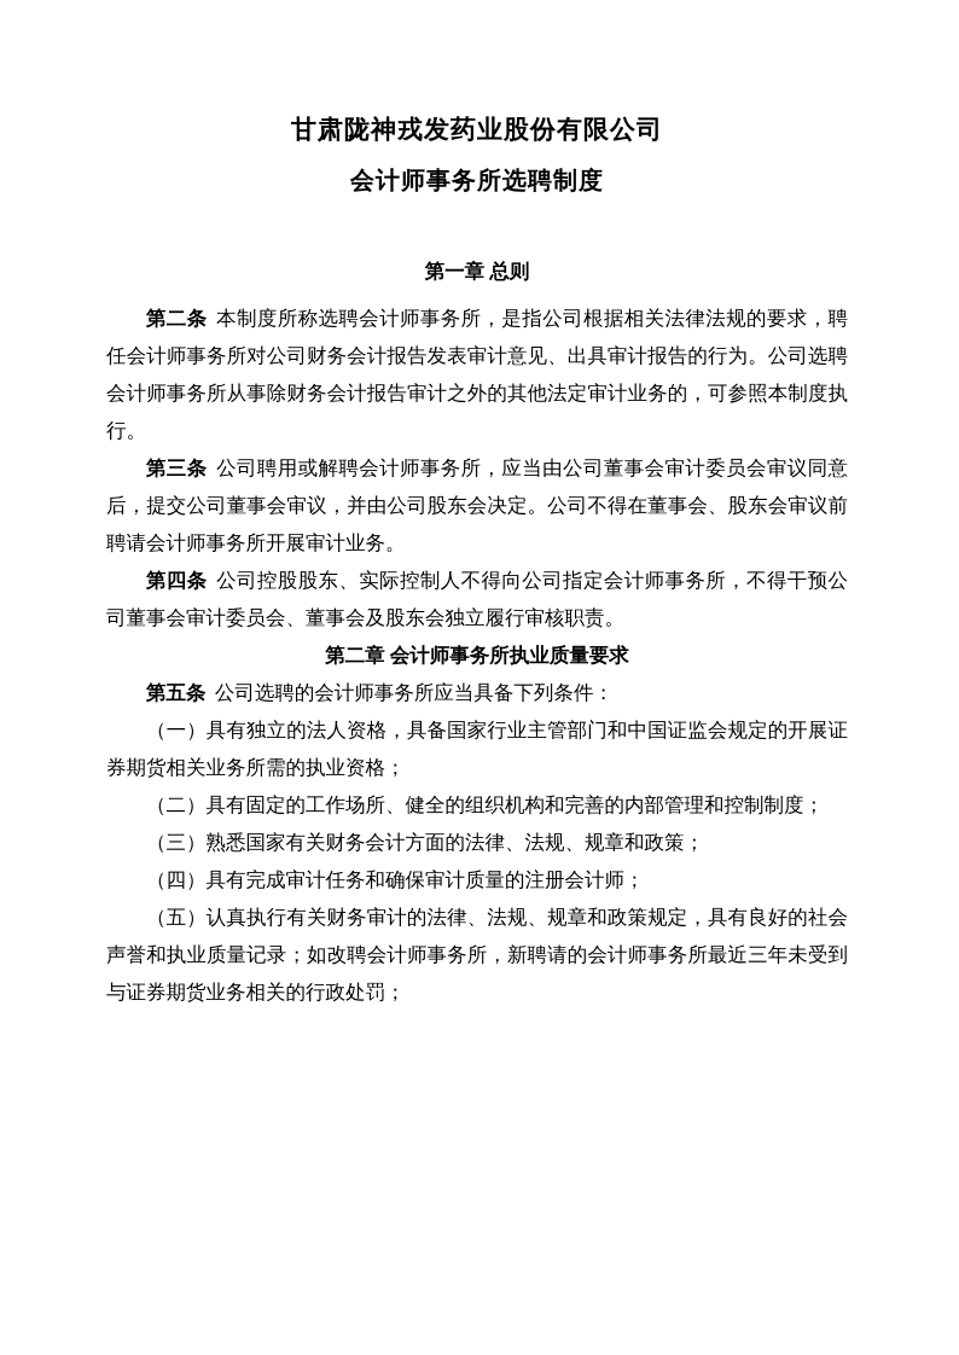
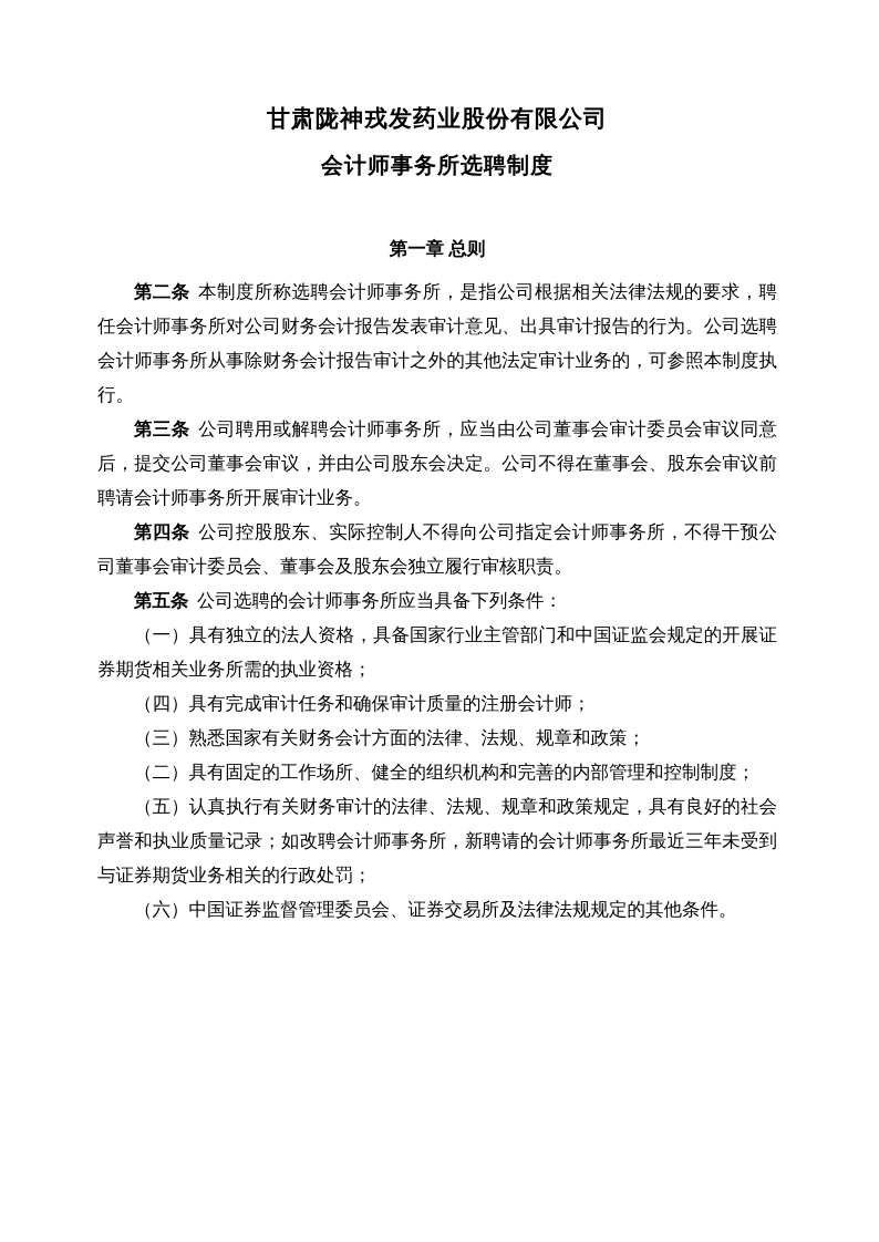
  甘肃陇神戎发药业股份有限公司
  会计师事务所选聘制度
  第一章 总则
  第二条 本制度所称选聘会计师事务所，是指公司根据相关法律法规的要求，聘任会计师事务所对公司财务会计报告发表审计意见、出具审计报告的行为。公司选聘会计师事务所从事除财务会计报告审计之外的其他法定审计业务的，可参照本制度执行。
  第三条 公司聘用或解聘会计师事务所，应当由公司董事会审计委员会审议同意后，提交公司董事会审议，并由公司股东会决定。公司不得在董事会、股东会审议前聘请会计师事务所开展审计业务。
  第四条 公司控股股东、实际控制人不得向公司指定会计师事务所，不得干预公司董事会审计委员会、董事会及股东会独立履行审核职责。
- 第二章 会计师事务所执业质量要求
  第五条 公司选聘的会计师事务所应当具备下列条件：
  （一）具有独立的法人资格，具备国家行业主管部门和中国证监会规定的开展证券期货相关业务所需的执业资格；
- （二）具有固定的工作场所、健全的组织机构和完善的内部管理和控制制度；
+ （四）具有完成审计任务和确保审计质量的注册会计师；
  （三）熟悉国家有关财务会计方面的法律、法规、规章和政策；
- （四）具有完成审计任务和确保审计质量的注册会计师；
+ （二）具有固定的工作场所、健全的组织机构和完善的内部管理和控制制度；
  （五）认真执行有关财务审计的法律、法规、规章和政策规定，具有良好的社会声誉和执业质量记录；如改聘会计师事务所，新聘请的会计师事务所最近三年未受到与证券期货业务相关的行政处罚；
+ （六）中国证券监督管理委员会、证券交易所及法律法规规定的其他条件。
